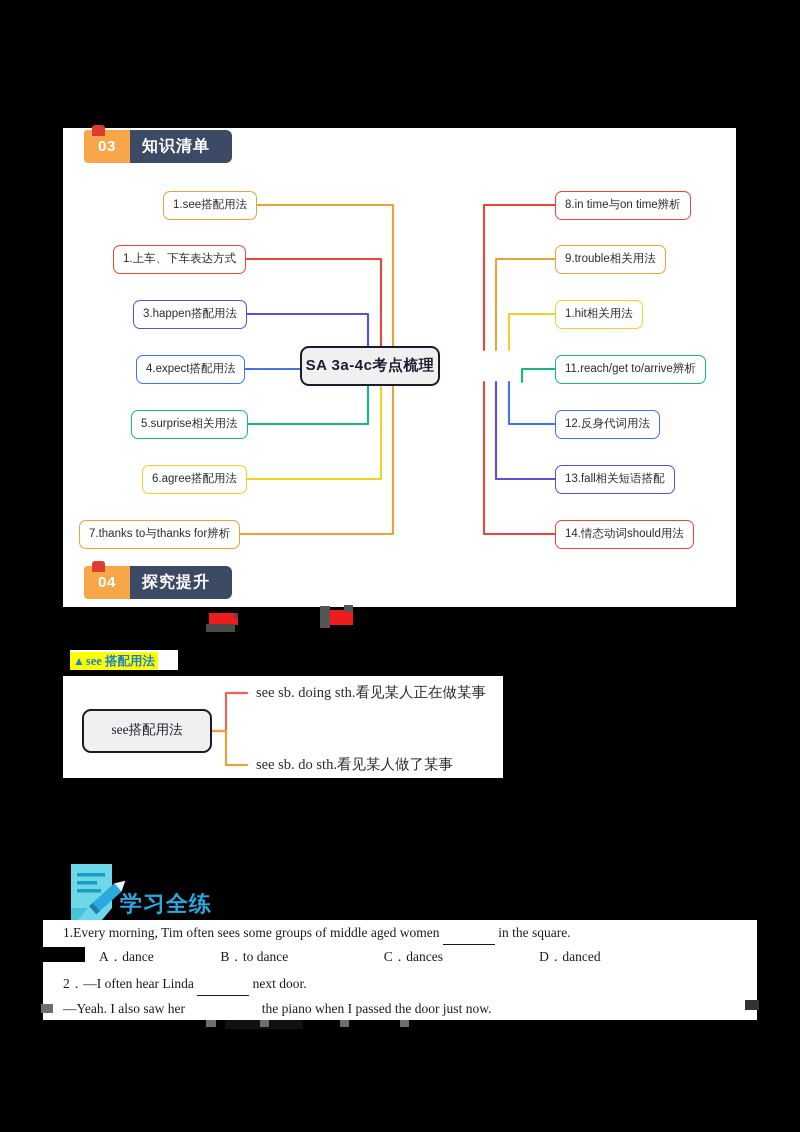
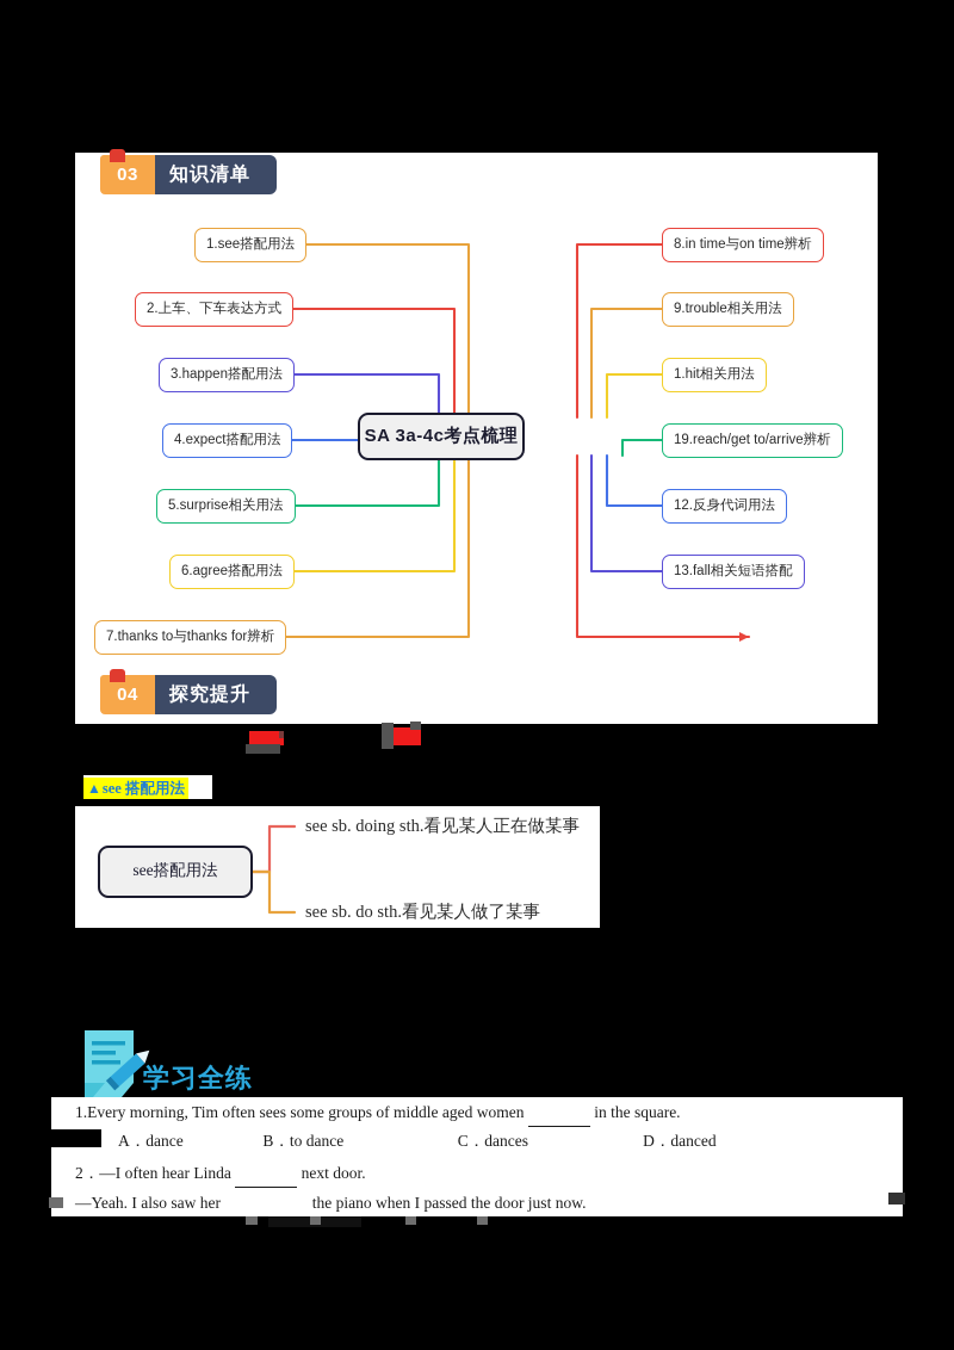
  03
  知识清单
  1.see搭配用法
- 1.上车、下车表达方式
+ 2.上车、下车表达方式
  3.happen搭配用法
  4.expect搭配用法
  5.surprise相关用法
  6.agree搭配用法
  7.thanks to与thanks for辨析
  8.in time与on time辨析
  9.trouble相关用法
  1.hit相关用法
- 11.reach/get to/arrive辨析
+ 19.reach/get to/arrive辨析
  12.反身代词用法
  13.fall相关短语搭配
- 14.情态动词should用法
  SA 3a-4c考点梳理
  04
  探究提升
  ▲
  see 搭配用法
  see搭配用法
  see sb. doing sth.看见某人正在做某事
  see sb. do sth.看见某人做了某事
  学习全练
  1.Every morning, Tim often sees some groups of middle aged women in the square.
  A．dance B．to dance C．dances D．danced
  2．—I often hear Linda next door.
  —Yeah. I also saw her the piano when I passed the door just now.
